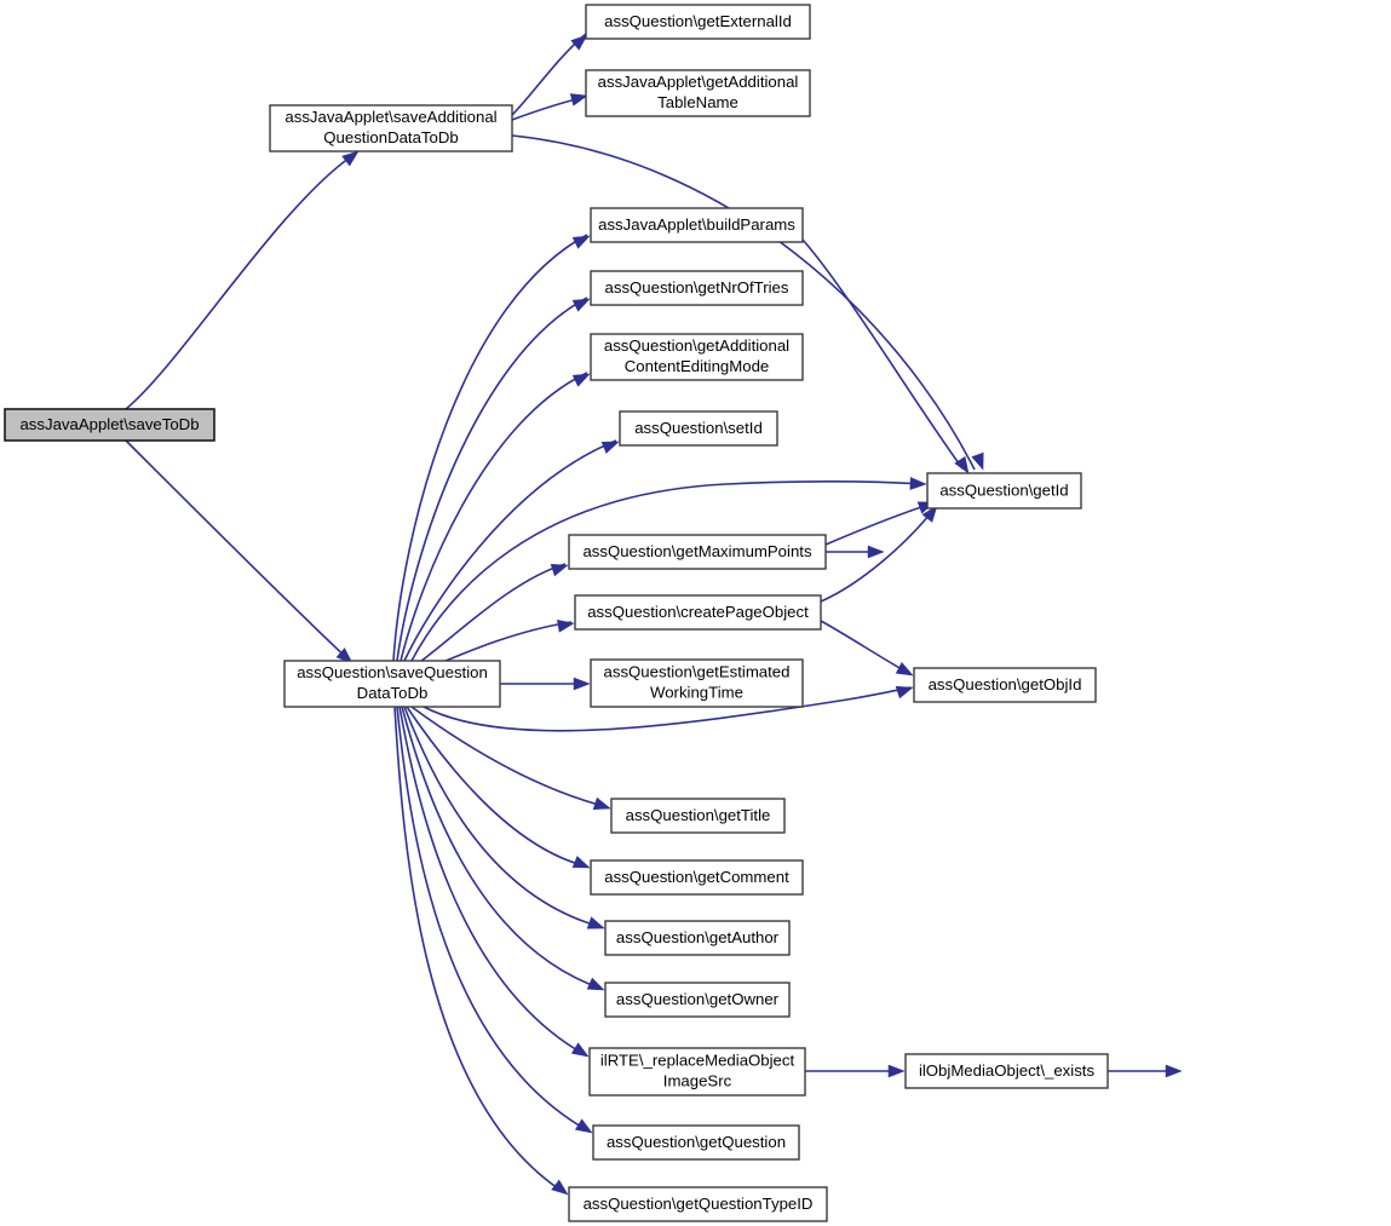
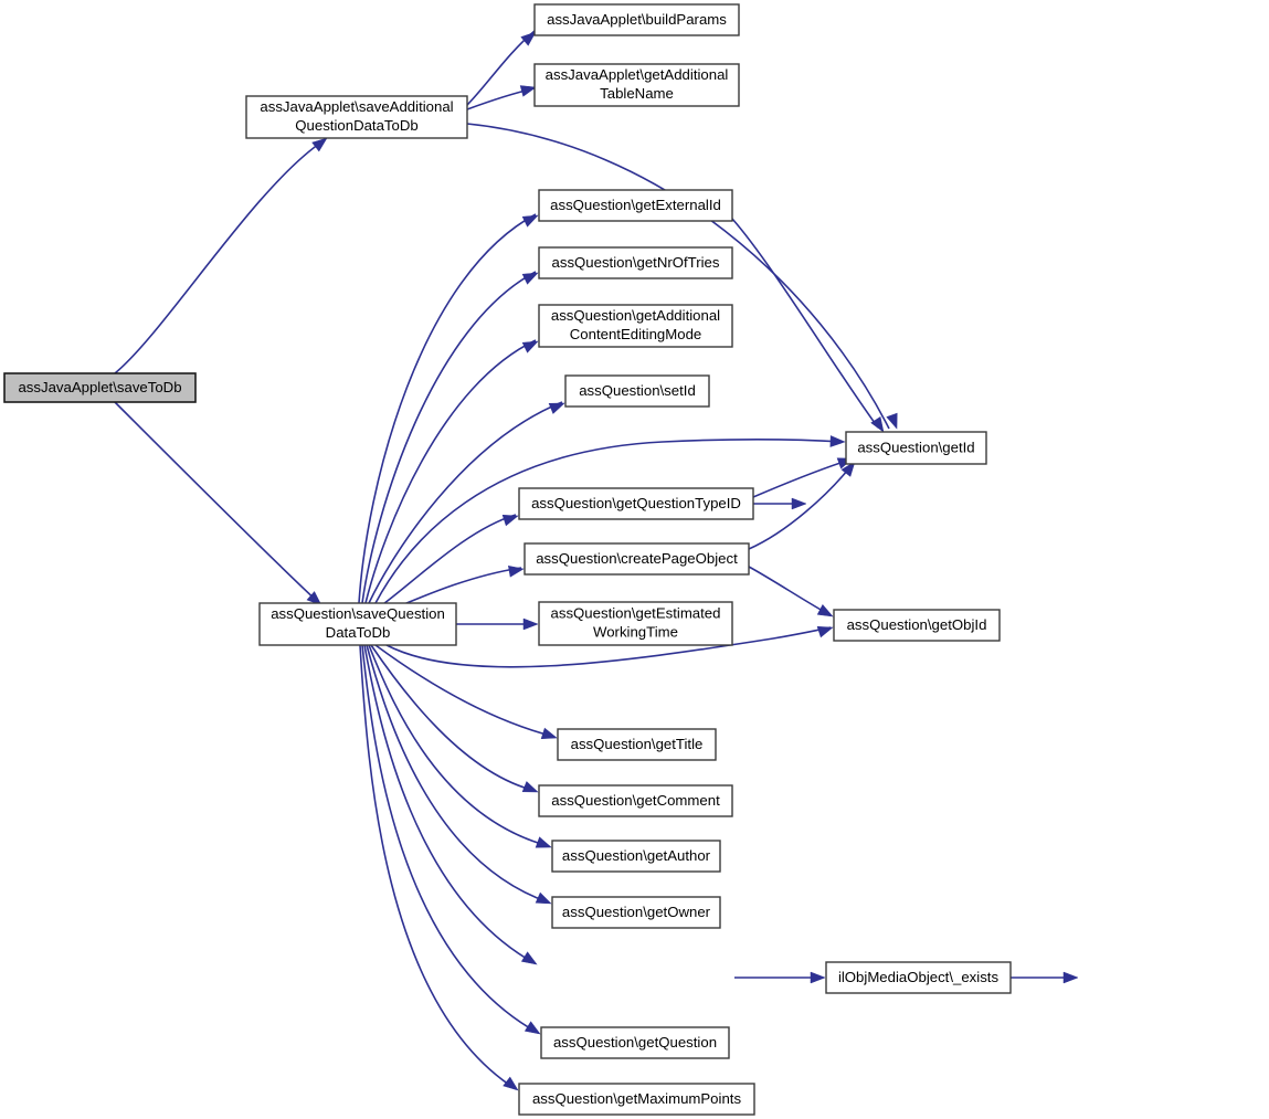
  assJavaApplet\saveToDb
  assJavaApplet\saveAdditional
  QuestionDataToDb
- assQuestion\getExternalId
+ assJavaApplet\buildParams
  assJavaApplet\getAdditional
  TableName
  assQuestion\saveQuestion
  DataToDb
- assJavaApplet\buildParams
+ assQuestion\getExternalId
  assQuestion\getNrOfTries
  assQuestion\getAdditional
  ContentEditingMode
  assQuestion\setId
  assQuestion\getId
- assQuestion\getMaximumPoints
+ assQuestion\getQuestionTypeID
  assQuestion\createPageObject
  assQuestion\getEstimated
  WorkingTime
  assQuestion\getObjId
  assQuestion\getTitle
  assQuestion\getComment
  assQuestion\getAuthor
  assQuestion\getOwner
- ilRTE\_replaceMediaObject
- ImageSrc
  assQuestion\getQuestion
- assQuestion\getQuestionTypeID
+ assQuestion\getMaximumPoints
  ilObjMediaObject\_exists
